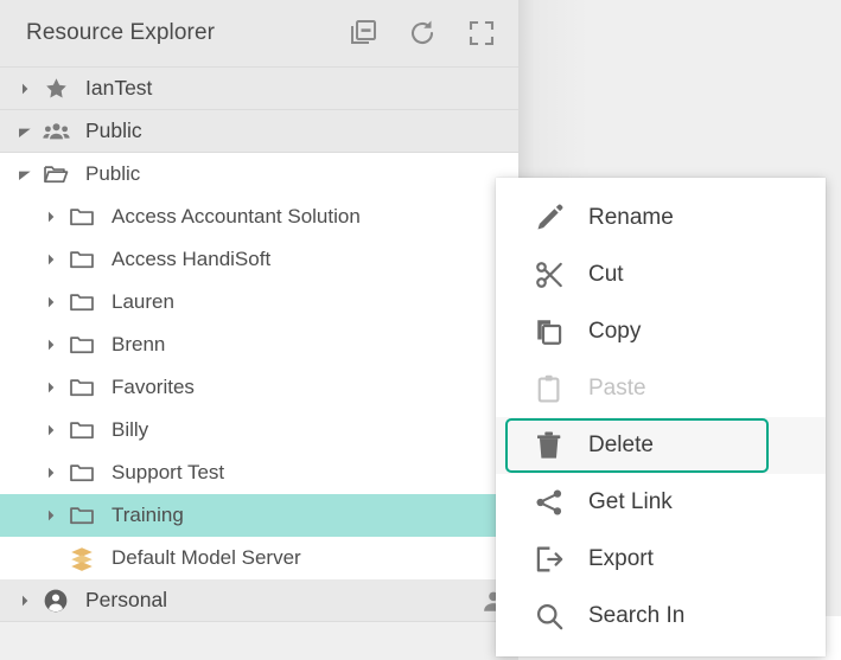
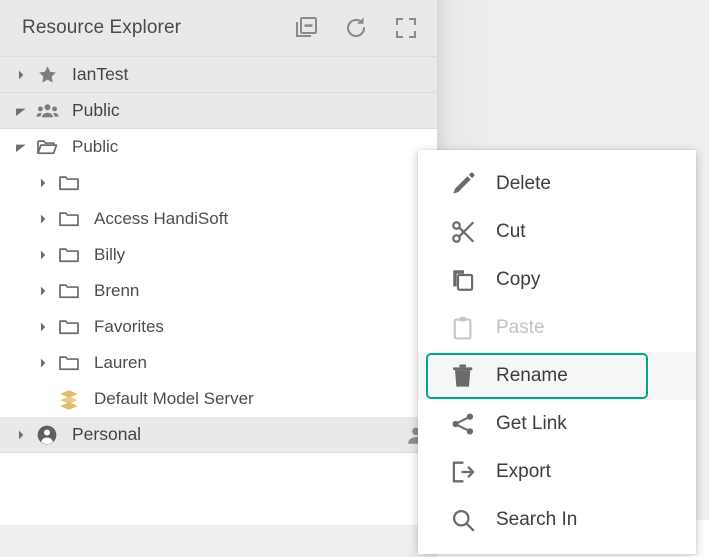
  Resource Explorer
  IanTest
  Public
  Public
- Access Accountant Solution
  Access HandiSoft
- Lauren
+ Billy
  Brenn
  Favorites
- Billy
+ Lauren
- Support Test
- Training
  Default Model Server
  Personal
- Rename
+ Delete
  Cut
  Copy
  Paste
- Delete
+ Rename
  Get Link
  Export
  Search In
